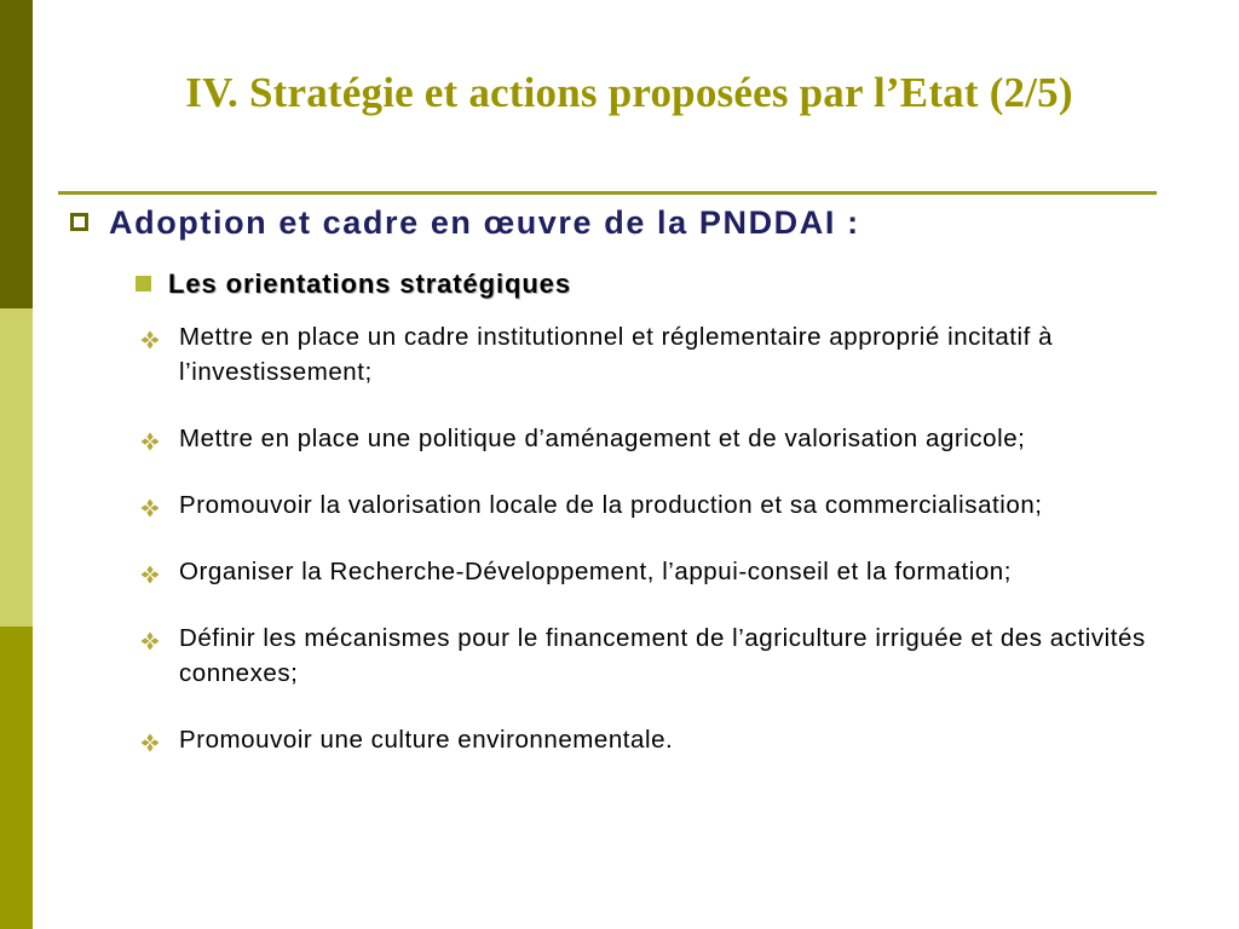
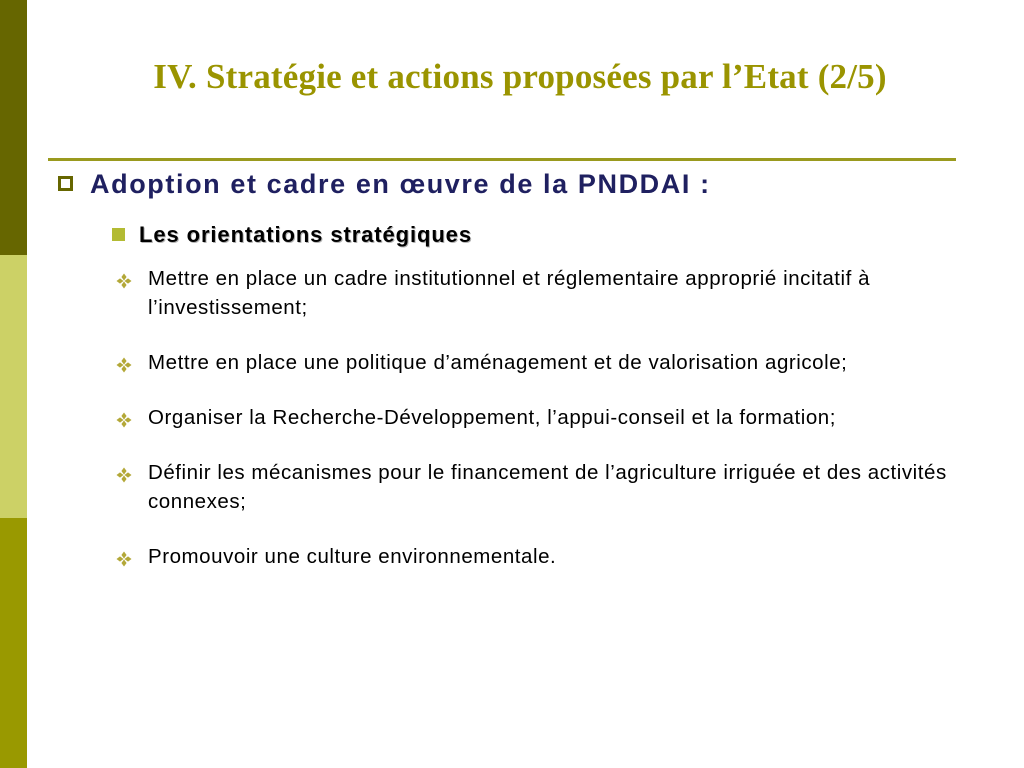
  IV. Stratégie et actions proposées par l’Etat (2/5)
  Adoption et cadre en œuvre de la PNDDAI :
  Les orientations stratégiques
  Mettre en place un cadre institutionnel et réglementaire approprié incitatif à l’investissement;
  Mettre en place une politique d’aménagement et de valorisation agricole;
- Promouvoir la valorisation locale de la production et sa commercialisation;
  Organiser la Recherche-Développement, l’appui-conseil et la formation;
  Définir les mécanismes pour le financement de l’agriculture irriguée et des activités connexes;
  Promouvoir une culture environnementale.
